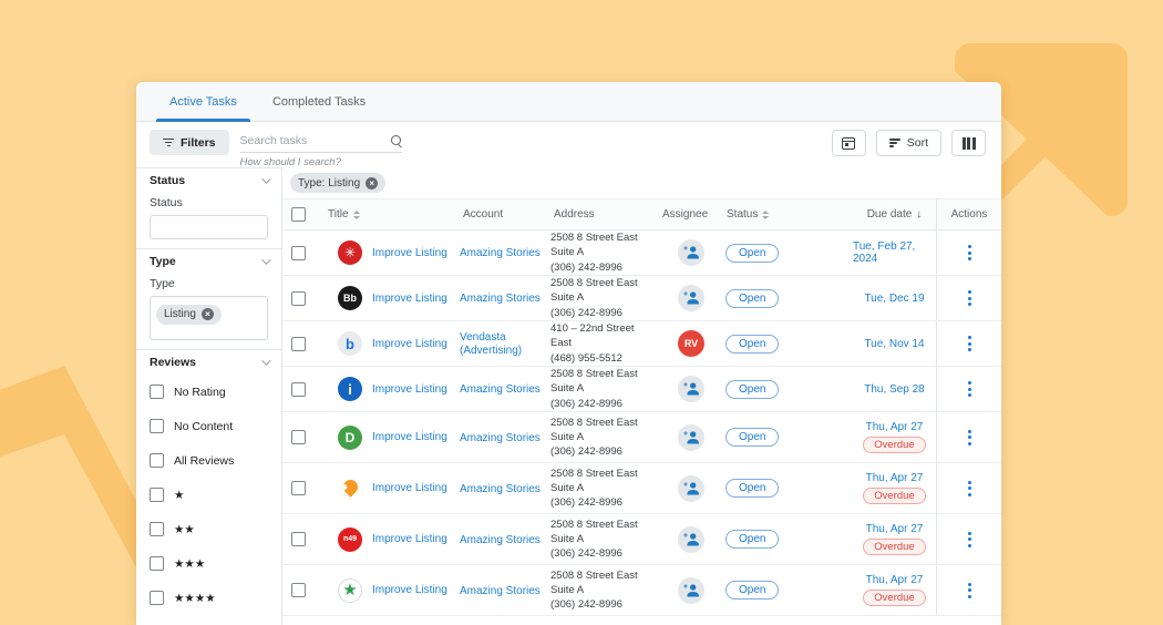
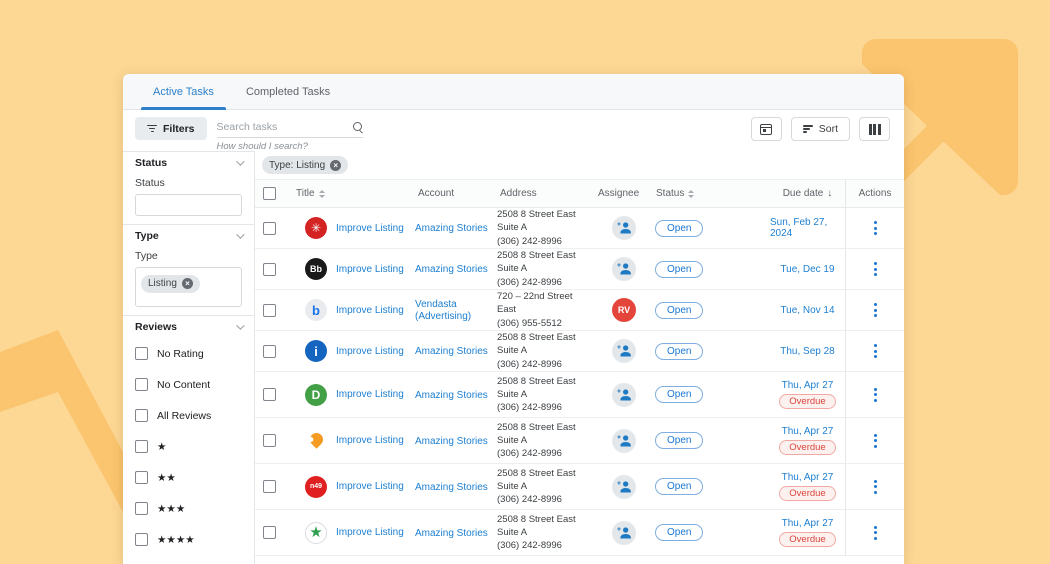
  Active Tasks
  Completed Tasks
  Filters
  Search tasks
  How should I search?
  Sort
  Status
  Status
  Type
  Type
  Listing
  ×
  Reviews
  No Rating
  No Content
  All Reviews
  ★
  ★★
  ★★★
  ★★★★
  Type: Listing
  ×
  Title
  Account
  Address
  Assignee
  Status
  Due date
  ↓
  Actions
  ✳
  Improve Listing
  Amazing Stories
  2508 8 Street East Suite A
  (306) 242-8996
  Open
- Tue, Feb 27, 2024
+ Sun, Feb 27, 2024
  Bb
  Improve Listing
  Amazing Stories
  2508 8 Street East Suite A
  (306) 242-8996
  Open
  Tue, Dec 19
  b
  Improve Listing
  Vendasta (Advertising)
- 410 – 22nd Street East
+ 720 – 22nd Street East
- (468) 955-5512
+ (306) 955-5512
  RV
  Open
  Tue, Nov 14
  i
  Improve Listing
  Amazing Stories
  2508 8 Street East Suite A
  (306) 242-8996
  Open
  Thu, Sep 28
  D
  Improve Listing
  Amazing Stories
  2508 8 Street East Suite A
  (306) 242-8996
  Open
  Thu, Apr 27
  Overdue
  Improve Listing
  Amazing Stories
  2508 8 Street East Suite A
  (306) 242-8996
  Open
  Thu, Apr 27
  Overdue
  Improve Listing
  Amazing Stories
  2508 8 Street East Suite A
  (306) 242-8996
  Open
  Thu, Apr 27
  Overdue
  ★
  Improve Listing
  Amazing Stories
  2508 8 Street East Suite A
  (306) 242-8996
  Open
  Thu, Apr 27
  Overdue
